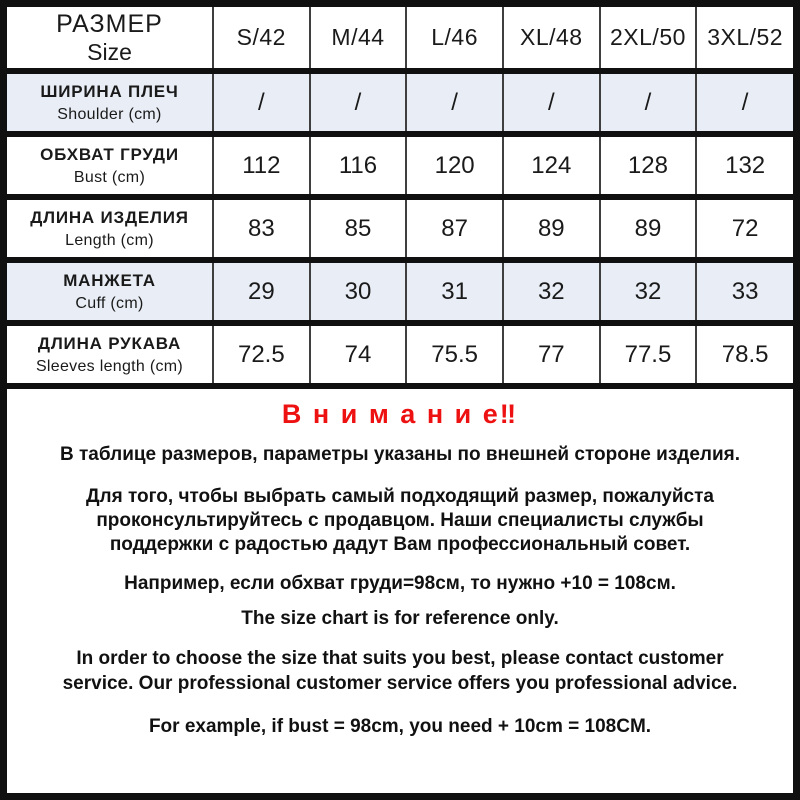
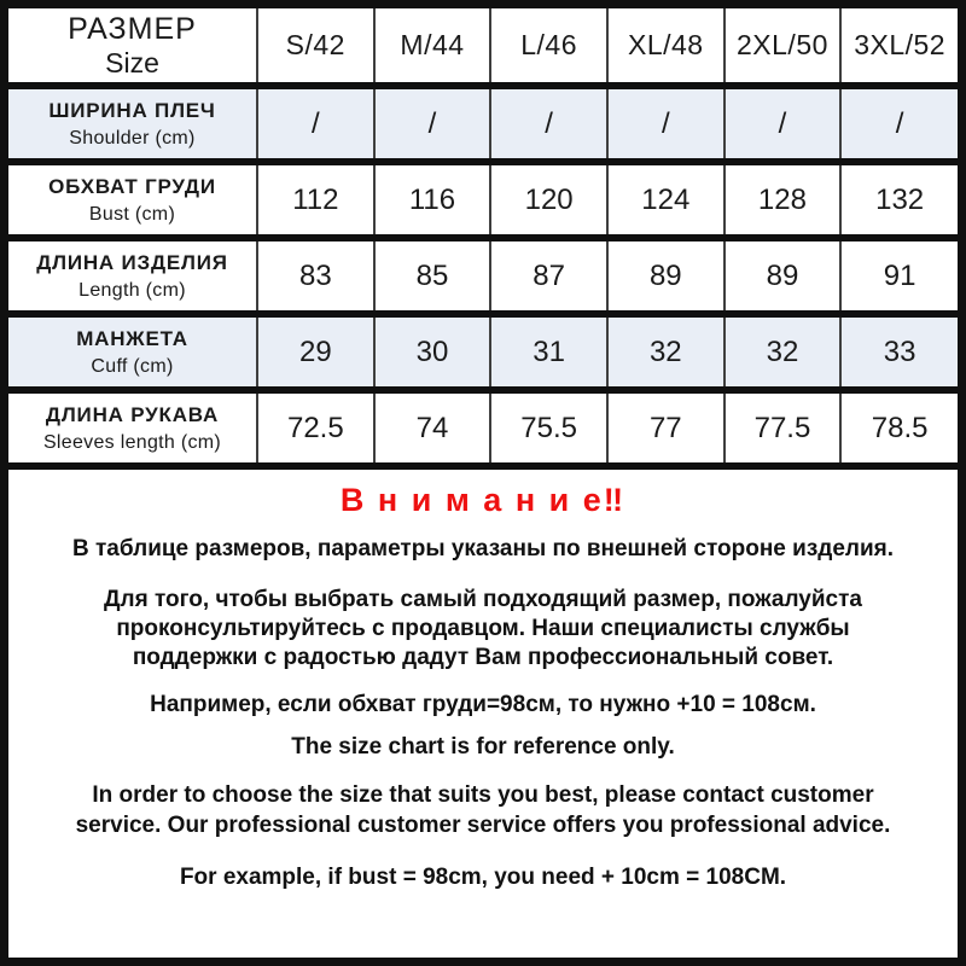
  РАЗМЕР Size	S/42	M/44	L/46	XL/48	2XL/50	3XL/52
  ШИРИНА ПЛЕЧ Shoulder (cm)	/	/	/	/	/	/
  ОБХВАТ ГРУДИ Bust (cm)	112	116	120	124	128	132
- ДЛИНА ИЗДЕЛИЯ Length (cm)	83	85	87	89	89	72
+ ДЛИНА ИЗДЕЛИЯ Length (cm)	83	85	87	89	89	91
  МАНЖЕТА Cuff (cm)	29	30	31	32	32	33
  ДЛИНА РУКАВА Sleeves length (cm)	72.5	74	75.5	77	77.5	78.5
  В н и м а н и е‼
  В таблице размеров, параметры указаны по внешней стороне изделия.
  Для того, чтобы выбрать самый подходящий размер, пожалуйста проконсультируйтесь с продавцом. Наши специалисты службы поддержки с радостью дадут Вам профессиональный совет.
  Например, если обхват груди=98см, то нужно +10 = 108см.
  The size chart is for reference only.
  In order to choose the size that suits you best, please contact customer service. Our professional customer service offers you professional advice.
  For example, if bust = 98cm, you need + 10cm = 108CM.
